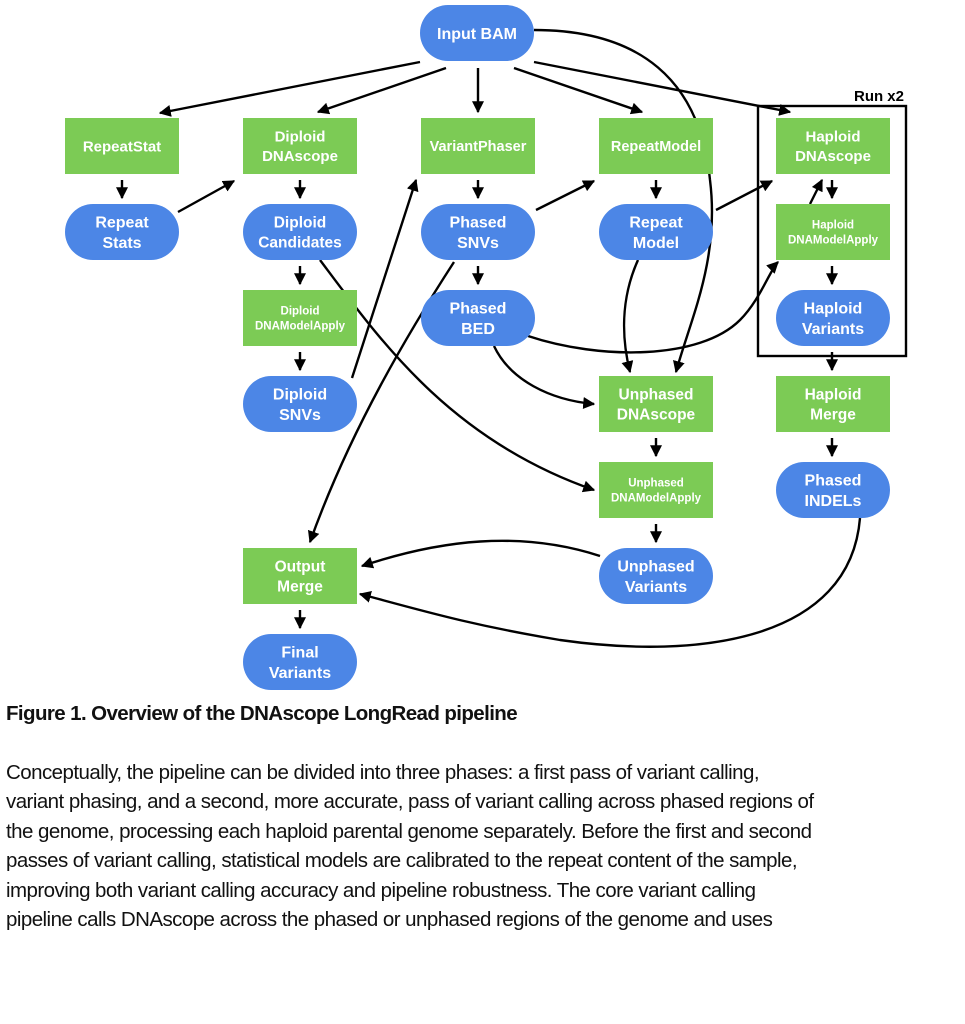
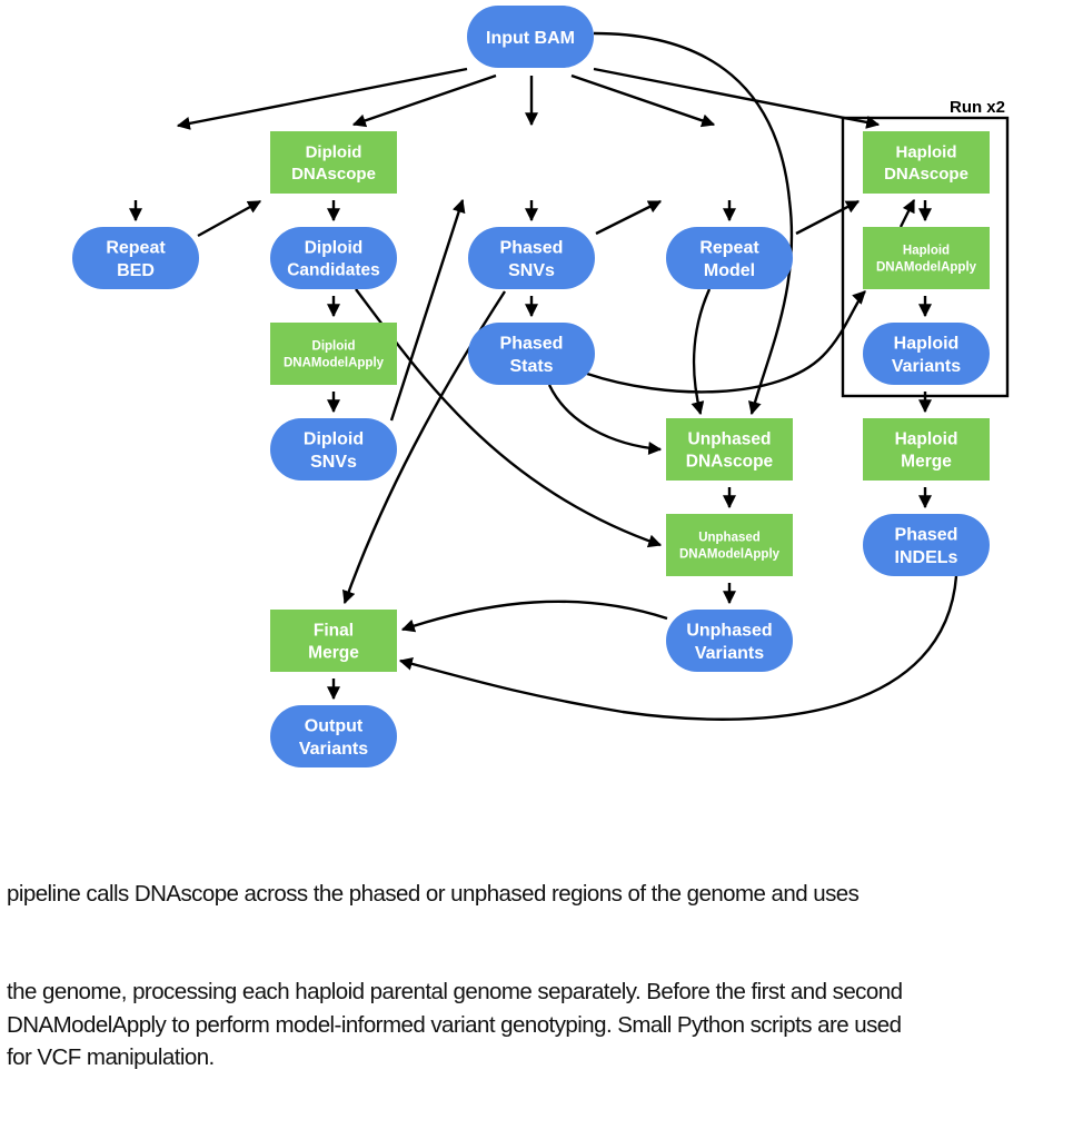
  Run x2
  Input BAM
- RepeatStat
  Diploid
  DNAscope
- VariantPhaser
- RepeatModel
  Haploid
  DNAscope
  Repeat
- Stats
+ BED
  Diploid
  Candidates
  Phased
  SNVs
  Repeat
  Model
  Haploid
  DNAModelApply
  Diploid
  DNAModelApply
  Phased
- BED
+ Stats
  Haploid
  Variants
  Diploid
  SNVs
  Unphased
  DNAscope
  Haploid
  Merge
  Unphased
  DNAModelApply
  Phased
  INDELs
- Output
+ Final
  Merge
  Unphased
  Variants
- Final
+ Output
  Variants
- Figure 1. Overview of the DNAscope LongRead pipeline
- Conceptually, the pipeline can be divided into three phases: a first pass of variant calling,
- variant phasing, and a second, more accurate, pass of variant calling across phased regions of
- the genome, processing each haploid parental genome separately. Before the first and second
+ pipeline calls DNAscope across the phased or unphased regions of the genome and uses
- passes of variant calling, statistical models are calibrated to the repeat content of the sample,
- improving both variant calling accuracy and pipeline robustness. The core variant calling
- pipeline calls DNAscope across the phased or unphased regions of the genome and uses
+ the genome, processing each haploid parental genome separately. Before the first and second
+ DNAModelApply to perform model-informed variant genotyping. Small Python scripts are used
+ for VCF manipulation.
